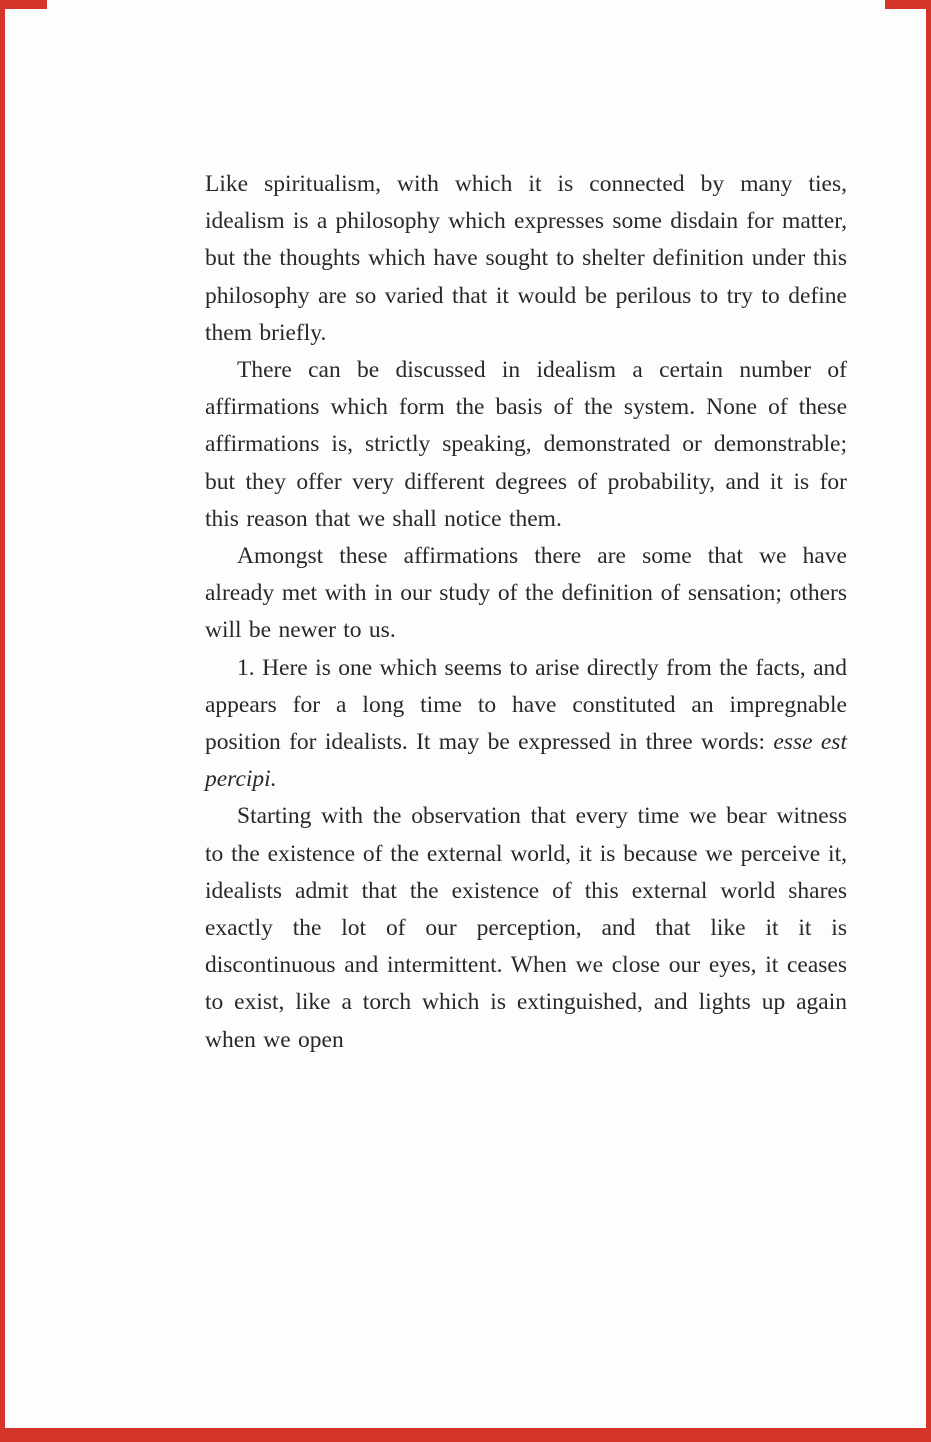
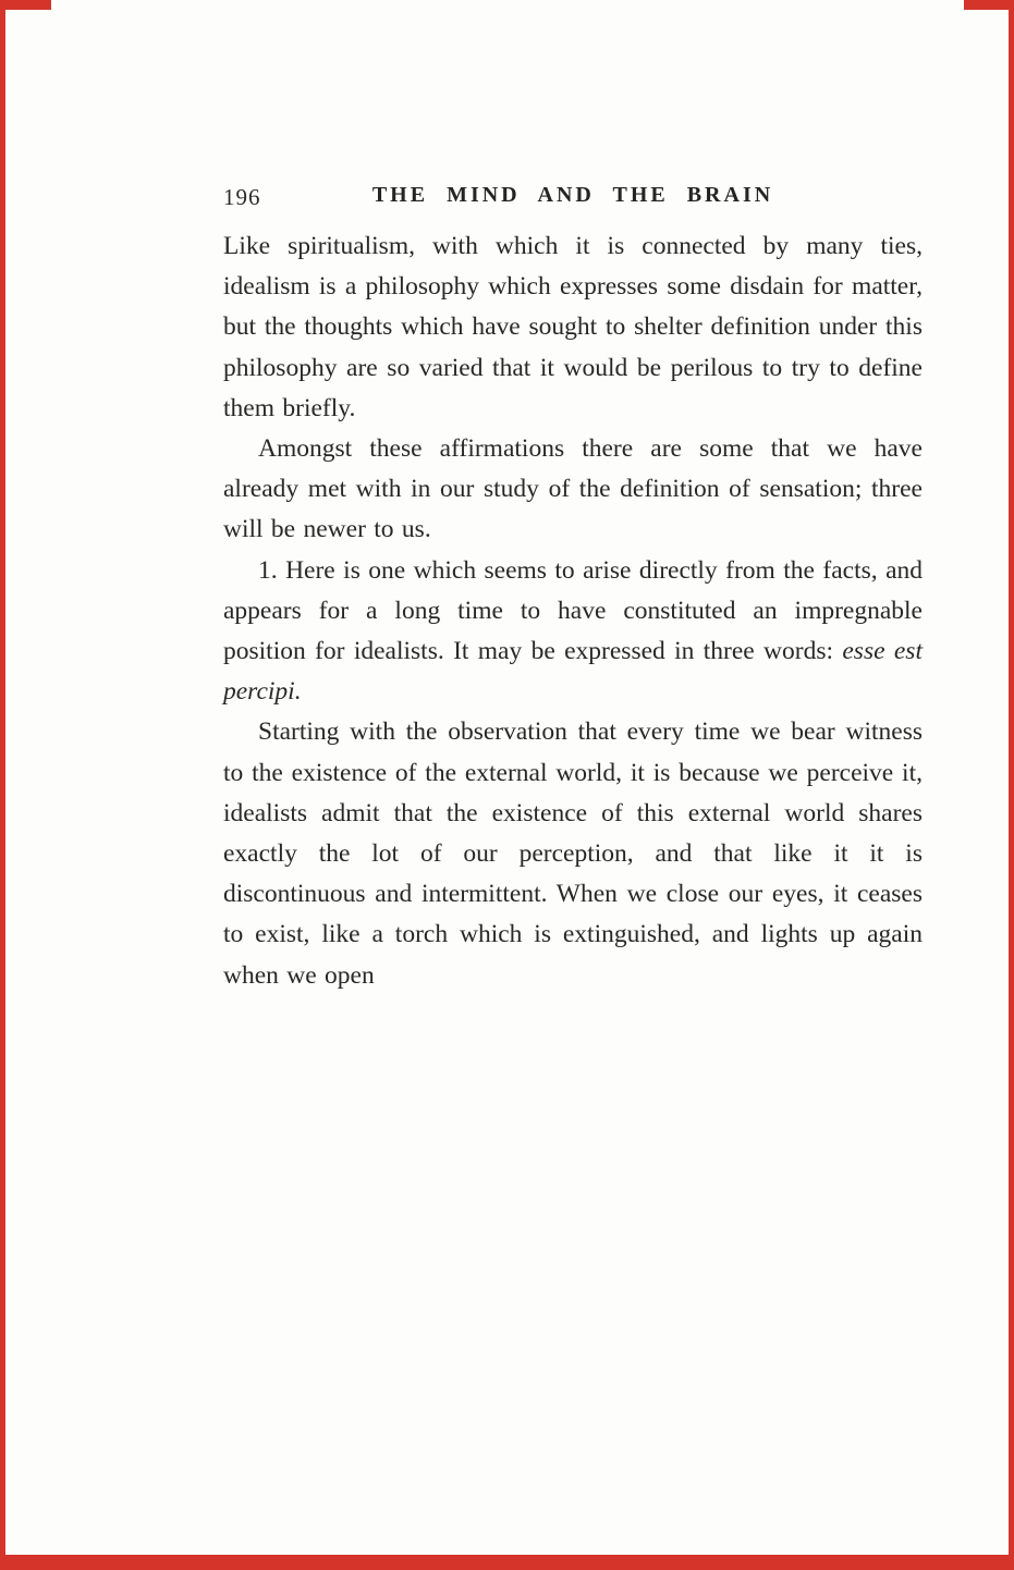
+ 196
+ THE MIND AND THE BRAIN
  Like spiritualism, with which it is connected by many ties, idealism is a philosophy which expresses some disdain for matter, but the thoughts which have sought to shelter definition under this philosophy are so varied that it would be perilous to try to define them briefly.
- There can be discussed in idealism a certain number of affirmations which form the basis of the system. None of these affirmations is, strictly speaking, demonstrated or demonstrable; but they offer very different degrees of probability, and it is for this reason that we shall notice them.
- Amongst these affirmations there are some that we have already met with in our study of the definition of sensation; others will be newer to us.
+ Amongst these affirmations there are some that we have already met with in our study of the definition of sensation; three will be newer to us.
  1. Here is one which seems to arise directly from the facts, and appears for a long time to have constituted an impregnable position for idealists. It may be expressed in three words: esse est percipi.
  Starting with the observation that every time we bear witness to the existence of the external world, it is because we perceive it, idealists admit that the existence of this external world shares exactly the lot of our perception, and that like it it is discontinuous and intermittent. When we close our eyes, it ceases to exist, like a torch which is extinguished, and lights up again when we open
